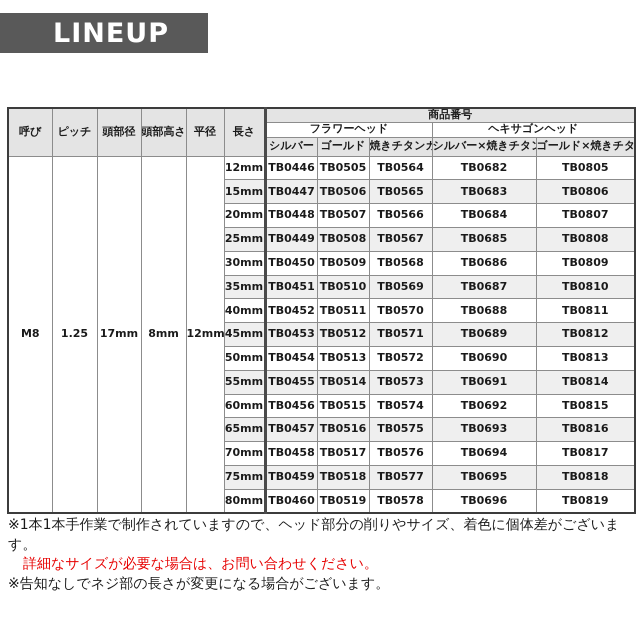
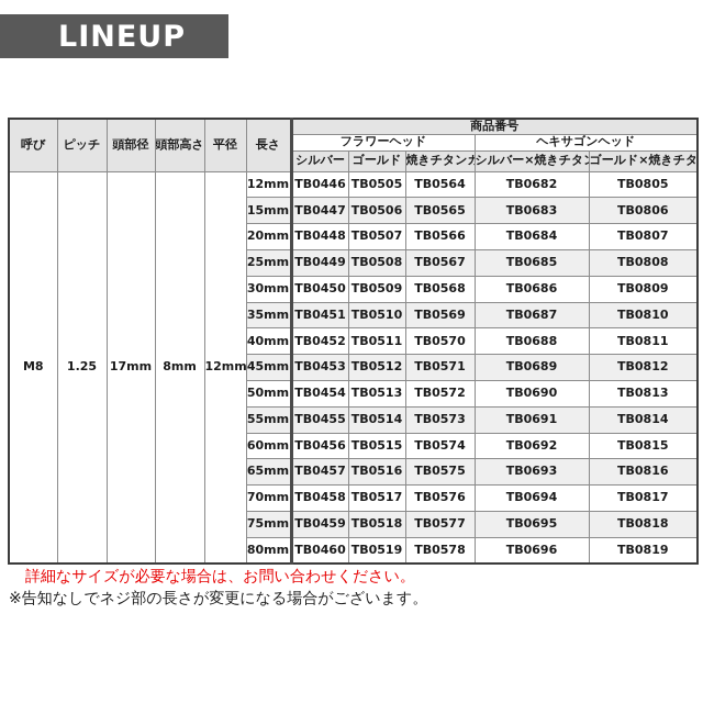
  LINEUP
  呼び	ピッチ	頭部径	頭部高さ	平径	長さ	商品番号
  フラワーヘッド	ヘキサゴンヘッド
  シルバー	ゴールド	焼きチタンカ	シルバー×焼きチタ	ゴールド×焼きチタ
  M8	1.25	17mm	8mm	12mm	12mm	TB0446	TB0505	TB0564	TB0682	TB0805
  15mm	TB0447	TB0506	TB0565	TB0683	TB0806
  20mm	TB0448	TB0507	TB0566	TB0684	TB0807
  25mm	TB0449	TB0508	TB0567	TB0685	TB0808
  30mm	TB0450	TB0509	TB0568	TB0686	TB0809
  35mm	TB0451	TB0510	TB0569	TB0687	TB0810
  40mm	TB0452	TB0511	TB0570	TB0688	TB0811
  45mm	TB0453	TB0512	TB0571	TB0689	TB0812
  50mm	TB0454	TB0513	TB0572	TB0690	TB0813
  55mm	TB0455	TB0514	TB0573	TB0691	TB0814
  60mm	TB0456	TB0515	TB0574	TB0692	TB0815
  65mm	TB0457	TB0516	TB0575	TB0693	TB0816
  70mm	TB0458	TB0517	TB0576	TB0694	TB0817
  75mm	TB0459	TB0518	TB0577	TB0695	TB0818
  80mm	TB0460	TB0519	TB0578	TB0696	TB0819
- ※1本1本手作業で制作されていますので、ヘッド部分の削りやサイズ、着色に個体差がございます。
  詳細なサイズが必要な場合は、お問い合わせください。
  ※告知なしでネジ部の長さが変更になる場合がございます。
